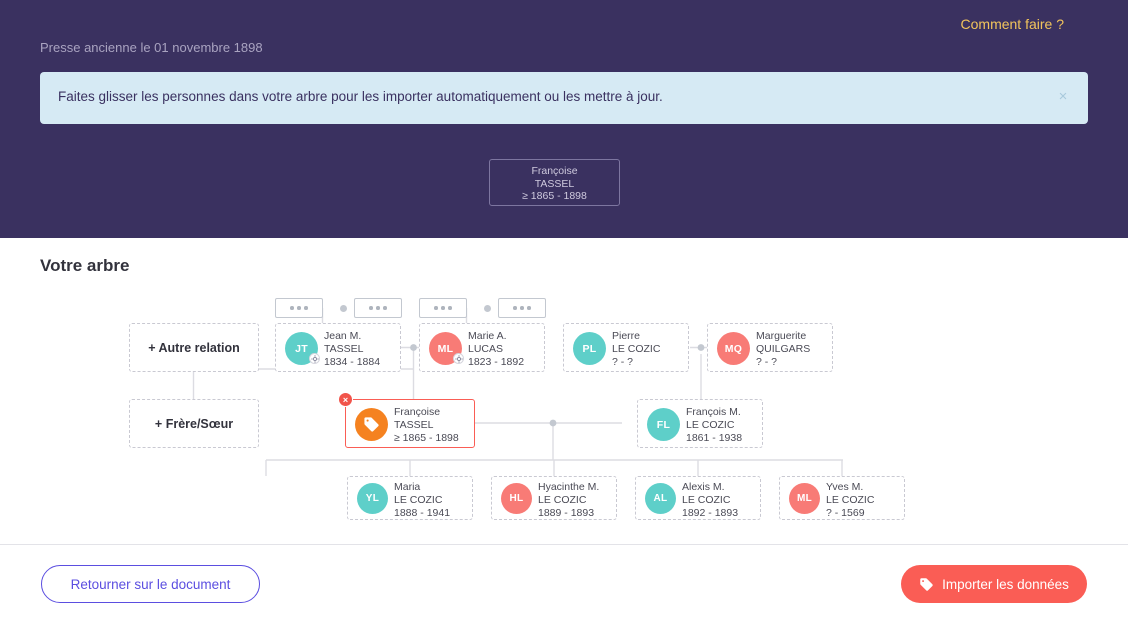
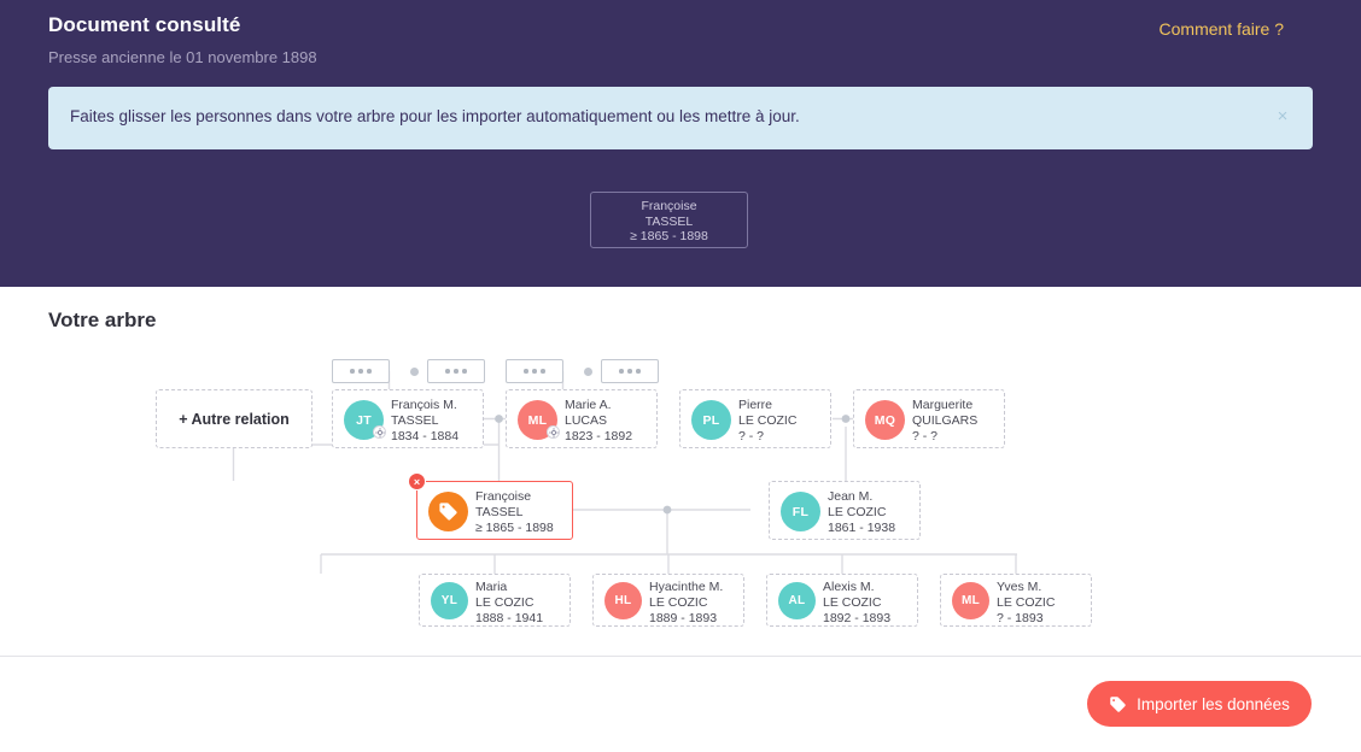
+ Document consulté
  Presse ancienne le 01 novembre 1898
  Comment faire ?
  Faites glisser les personnes dans votre arbre pour les importer automatiquement ou les mettre à jour.
  ×
  Françoise
  TASSEL
  ≥ 1865 - 1898
  Votre arbre
  + Autre relation
  JT
- Jean M.
+ François M.
  TASSEL
  1834 - 1884
  ML
  Marie A.
  LUCAS
  1823 - 1892
  PL
  Pierre
  LE COZIC
  ? - ?
  MQ
  Marguerite
  QUILGARS
  ? - ?
- + Frère/Sœur
  Françoise
  TASSEL
  ≥ 1865 - 1898
  ×
  FL
- François M.
+ Jean M.
  LE COZIC
  1861 - 1938
  YL
  Maria
  LE COZIC
  1888 - 1941
  HL
  Hyacinthe M.
  LE COZIC
  1889 - 1893
  AL
  Alexis M.
  LE COZIC
  1892 - 1893
  ML
  Yves M.
  LE COZIC
- ? - 1569
+ ? - 1893
- Retourner sur le document
  Importer les données
